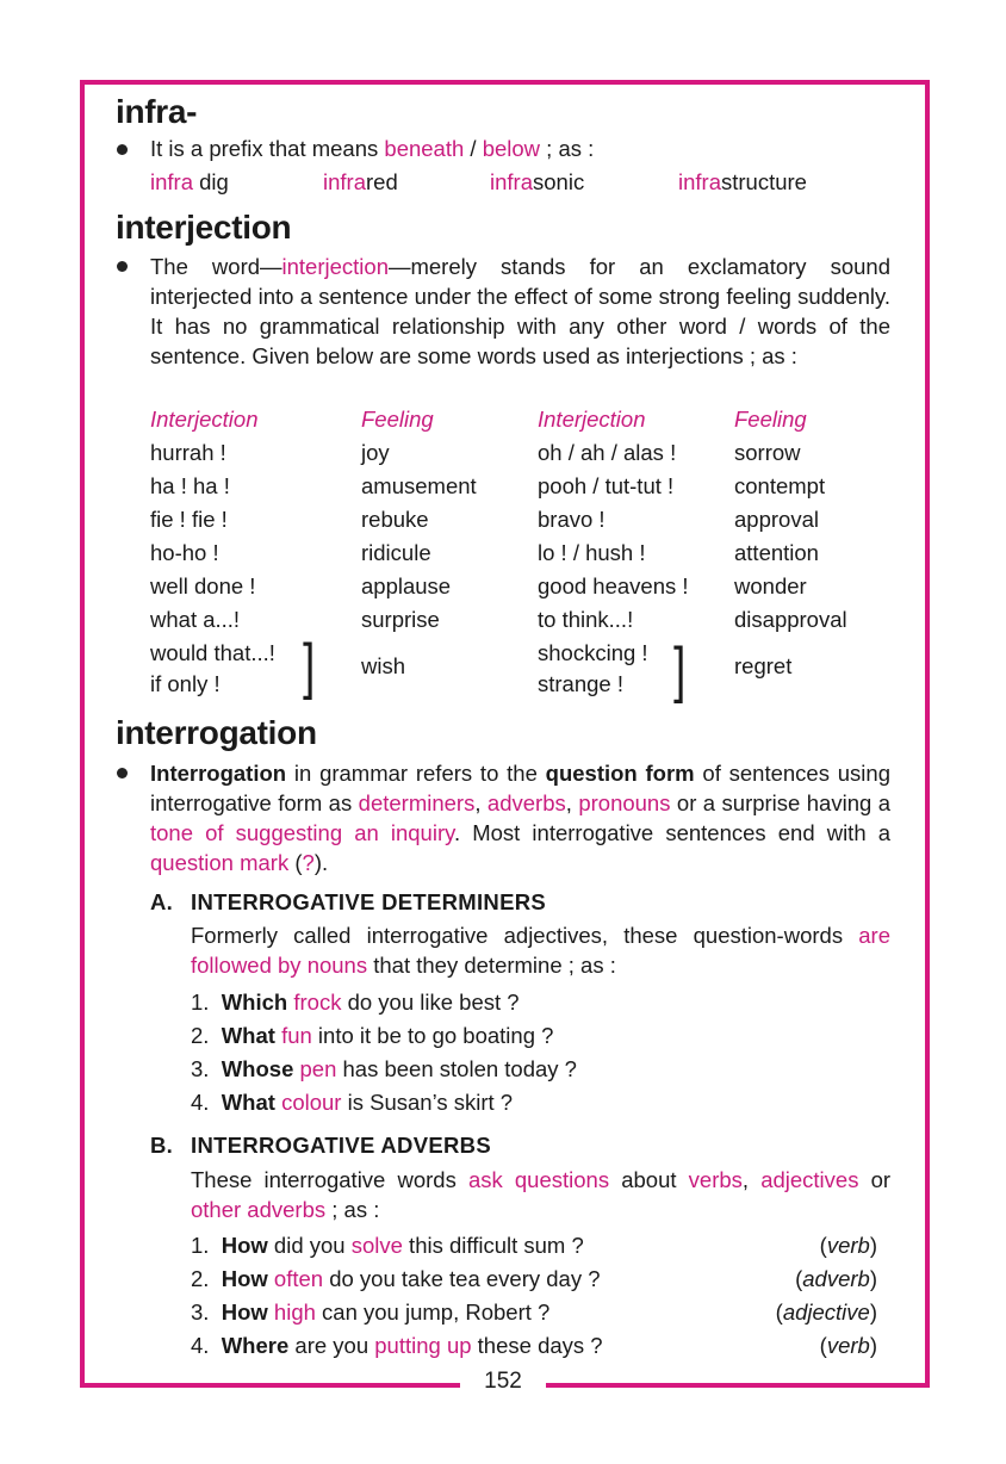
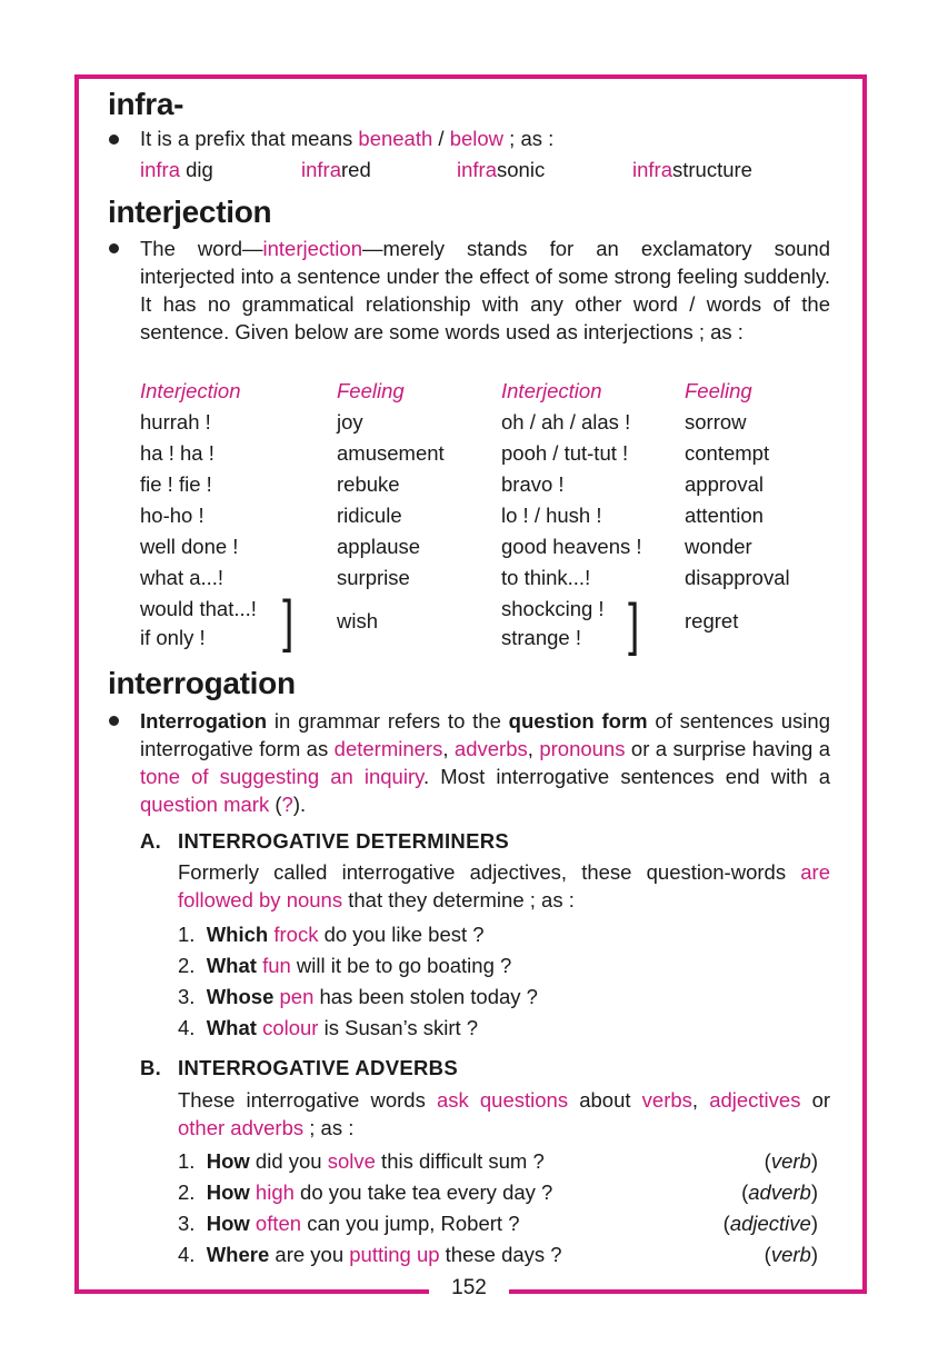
  152
  infra-
  It is a prefix that means beneath / below ; as :
  infra dig
  infrared
  infrasonic
  infrastructure
  interjection
  The word—interjection—merely stands for an exclamatory sound interjected into a sentence under the effect of some strong feeling suddenly. It has no grammatical relationship with any other word / words of the sentence. Given below are some words used as interjections ; as :
  Interjection
  Feeling
  Interjection
  Feeling
  hurrah !
  joy
  oh / ah / alas !
  sorrow
  ha ! ha !
  amusement
  pooh / tut-tut !
  contempt
  fie ! fie !
  rebuke
  bravo !
  approval
  ho-ho !
  ridicule
  lo ! / hush !
  attention
  well done !
  applause
  good heavens !
  wonder
  what a...!
  surprise
  to think...!
  disapproval
  would that...!
  if only !
  ]
  wish
  shockcing !
  strange !
  ]
  regret
  interrogation
  Interrogation in grammar refers to the question form of sentences using interrogative form as determiners, adverbs, pronouns or a surprise having a tone of suggesting an inquiry. Most interrogative sentences end with a question mark (?).
  A.
  INTERROGATIVE DETERMINERS
  Formerly called interrogative adjectives, these question-words are followed by nouns that they determine ; as :
  1. Which frock do you like best ?
- 2. What fun into it be to go boating ?
+ 2. What fun will it be to go boating ?
  3. Whose pen has been stolen today ?
  4. What colour is Susan’s skirt ?
  B.
  INTERROGATIVE ADVERBS
  These interrogative words ask questions about verbs, adjectives or other adverbs ; as :
  1. How did you solve this difficult sum ?
  (verb)
- 2. How often do you take tea every day ?
+ 2. How high do you take tea every day ?
  (adverb)
- 3. How high can you jump, Robert ?
+ 3. How often can you jump, Robert ?
  (adjective)
  4. Where are you putting up these days ?
  (verb)
